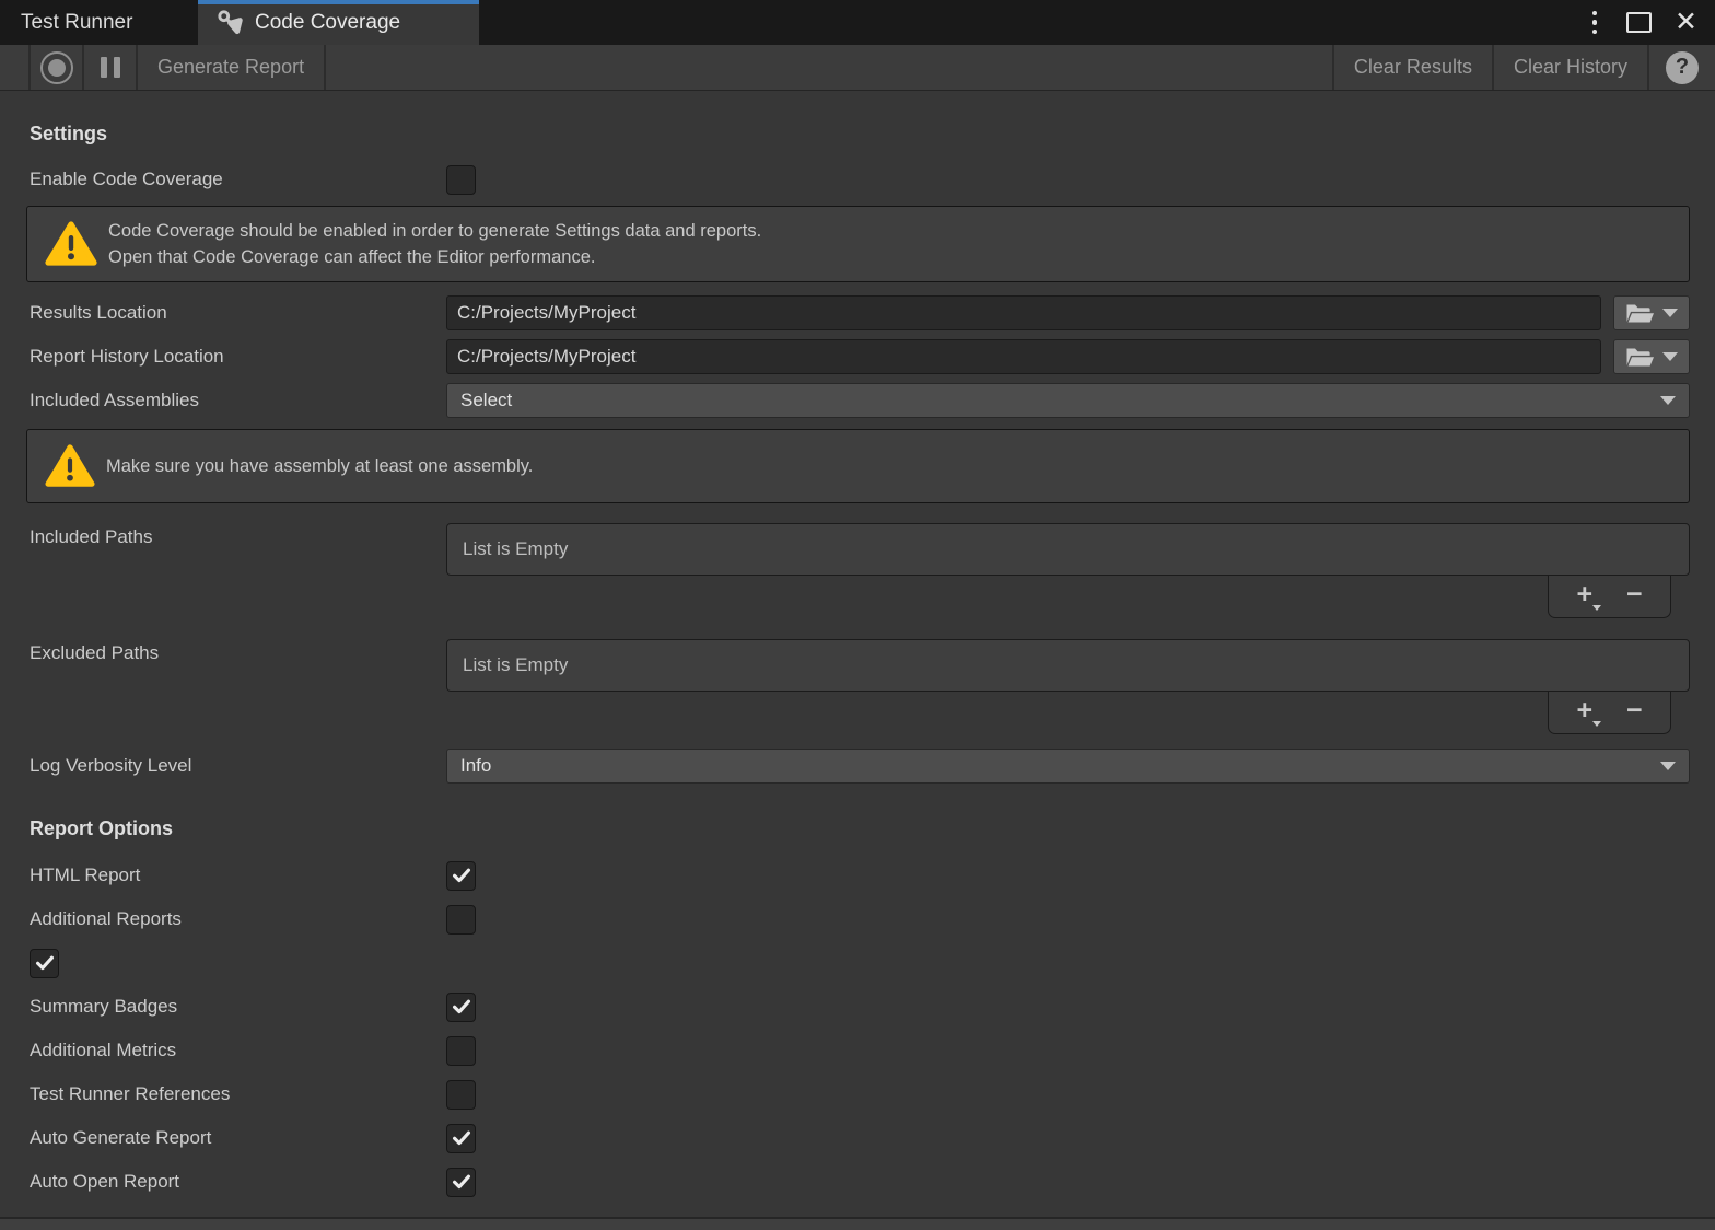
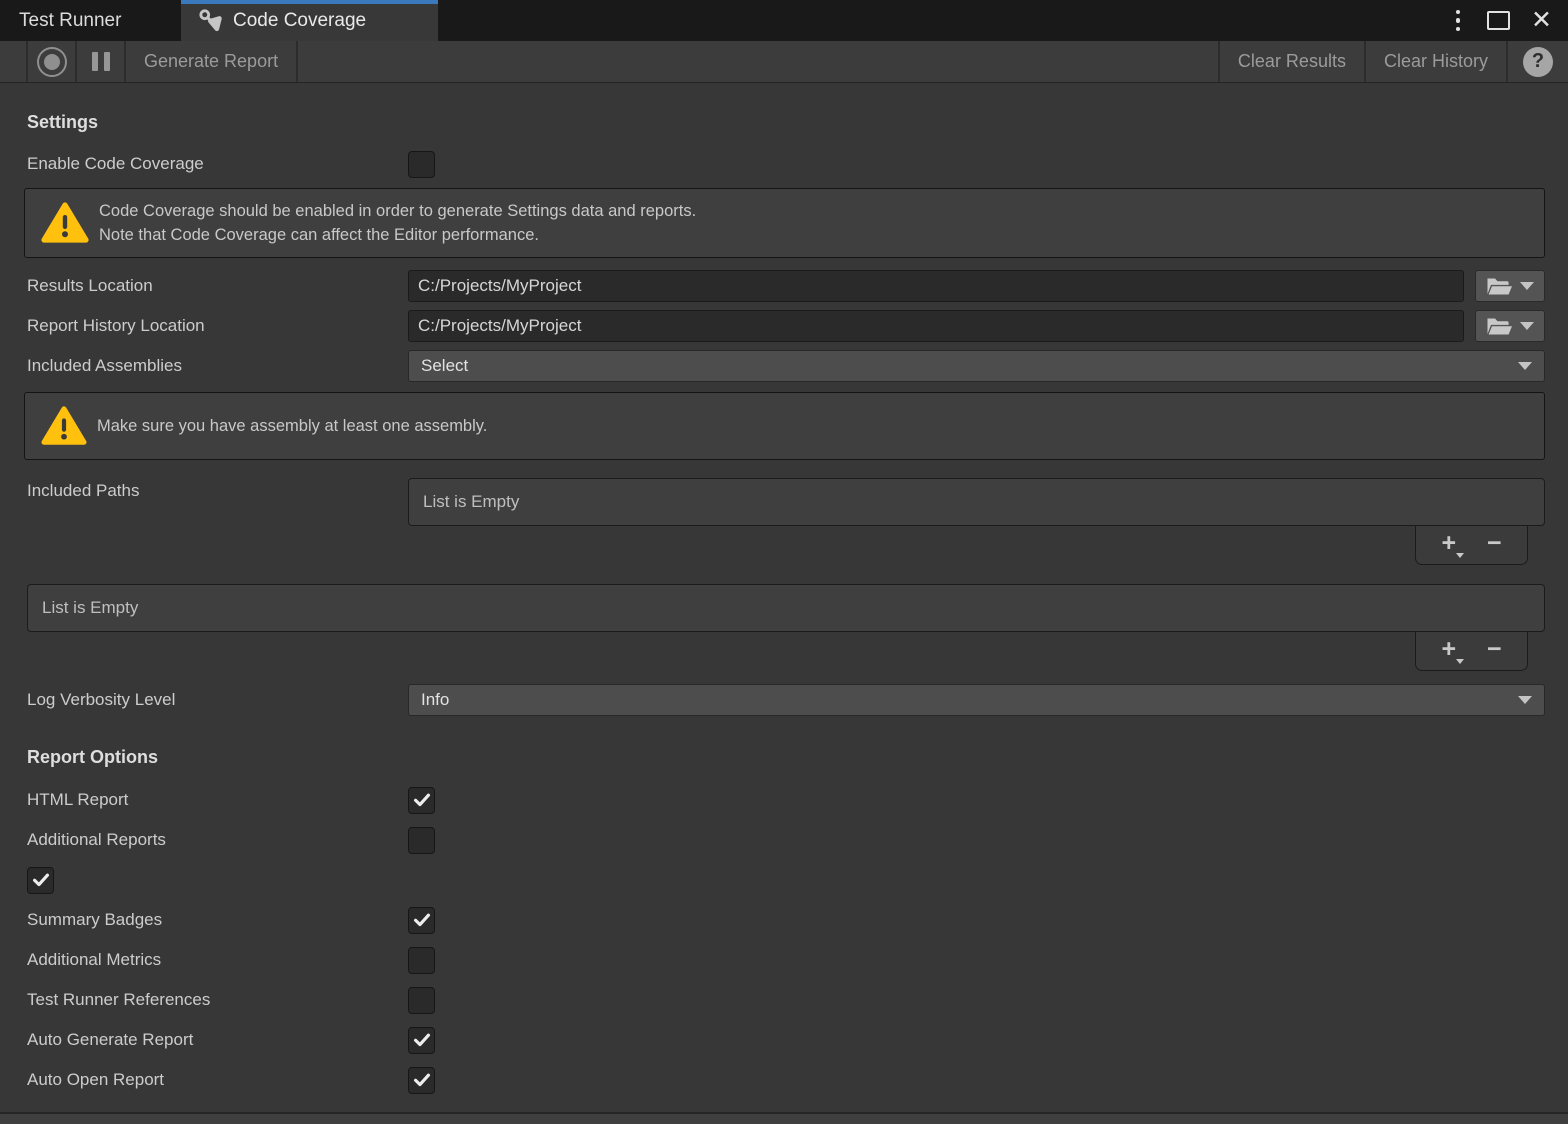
  Test Runner
  Code Coverage
  ✕
  Generate Report
  Clear Results
  Clear History
  ?
  Settings
  Enable Code Coverage
  Code Coverage should be enabled in order to generate Settings data and reports.
- Open that Code Coverage can affect the Editor performance.
+ Note that Code Coverage can affect the Editor performance.
  Results Location
  C:/Projects/MyProject
  Report History Location
  C:/Projects/MyProject
  Included Assemblies
  Select
  Make sure you have assembly at least one assembly.
  Included Paths
  List is Empty
  +
  −
- Excluded Paths
  List is Empty
  +
  −
  Log Verbosity Level
  Info
  Report Options
  HTML Report
  Additional Reports
  Summary Badges
  Additional Metrics
  Test Runner References
  Auto Generate Report
  Auto Open Report
